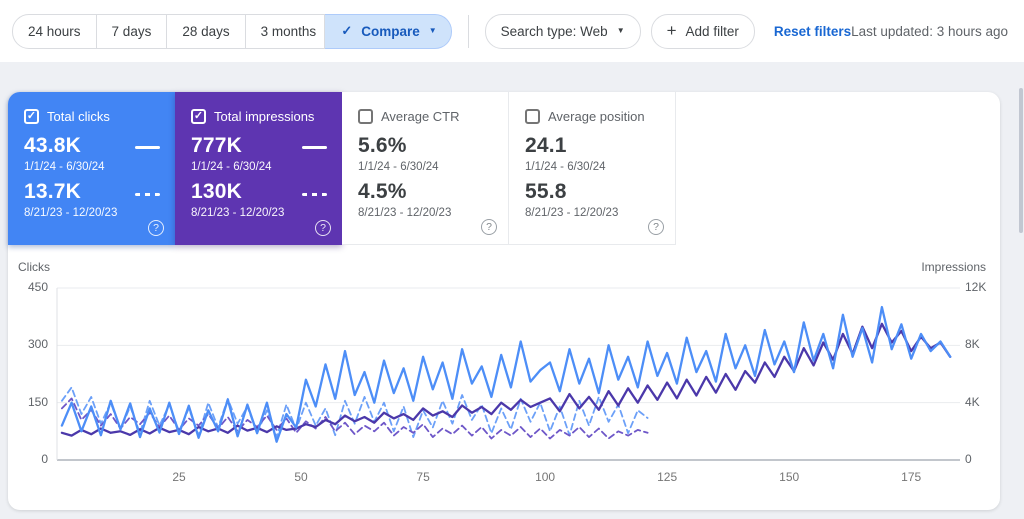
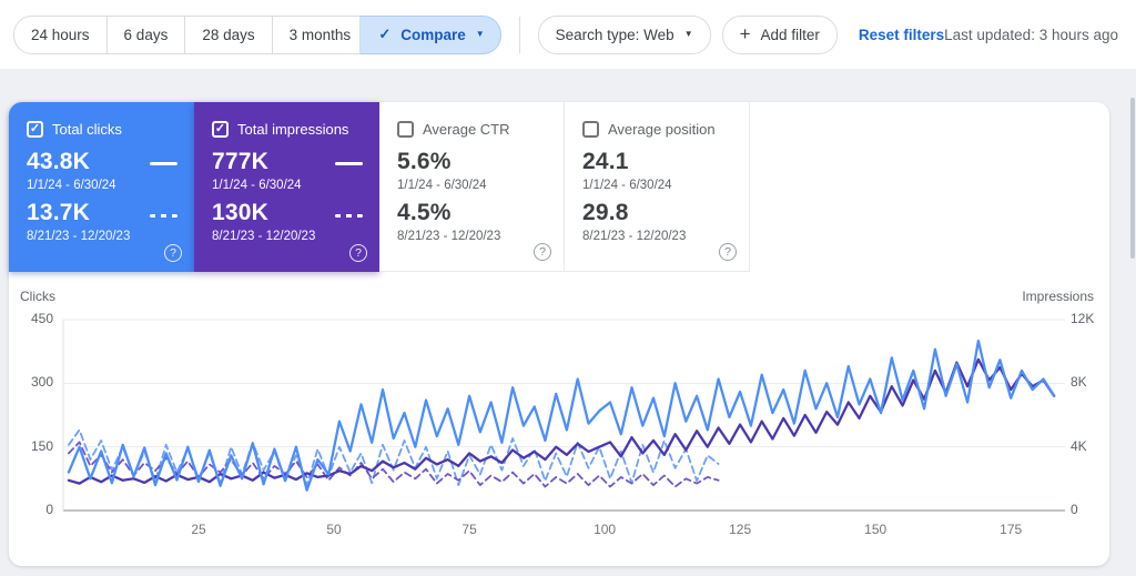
  24 hours
- 7 days
+ 6 days
  28 days
  3 months
  ✓
  Compare
  ▼
  Search type: Web
  ▼
  +
  Add filter
  Reset filters
  Last updated: 3 hours ago
  ✓
  Total clicks
  43.8K
  1/1/24 - 6/30/24
  13.7K
  8/21/23 - 12/20/23
  ?
  ✓
  Total impressions
  777K
  1/1/24 - 6/30/24
  130K
  8/21/23 - 12/20/23
  ?
  Average CTR
  5.6%
  1/1/24 - 6/30/24
  4.5%
  8/21/23 - 12/20/23
  ?
  Average position
  24.1
  1/1/24 - 6/30/24
- 55.8
+ 29.8
  8/21/23 - 12/20/23
  ?
  Clicks
  Impressions
  450
  300
  150
  0
  12K
  8K
  4K
  0
  25
  50
  75
  100
  125
  150
  175
